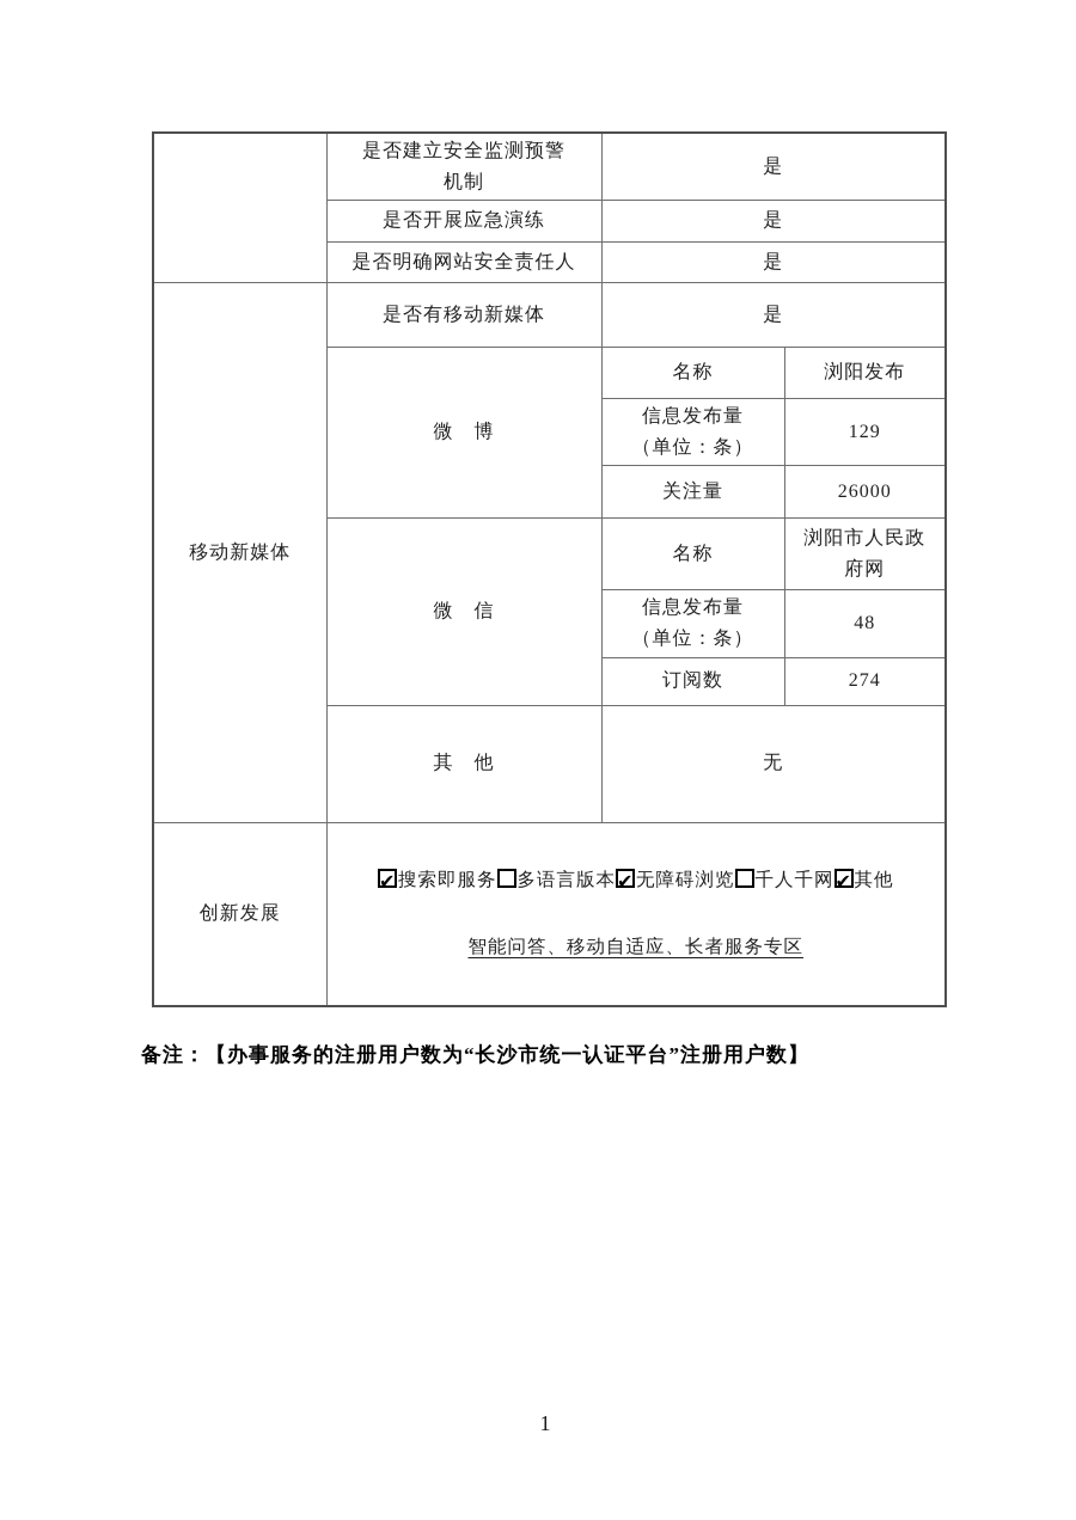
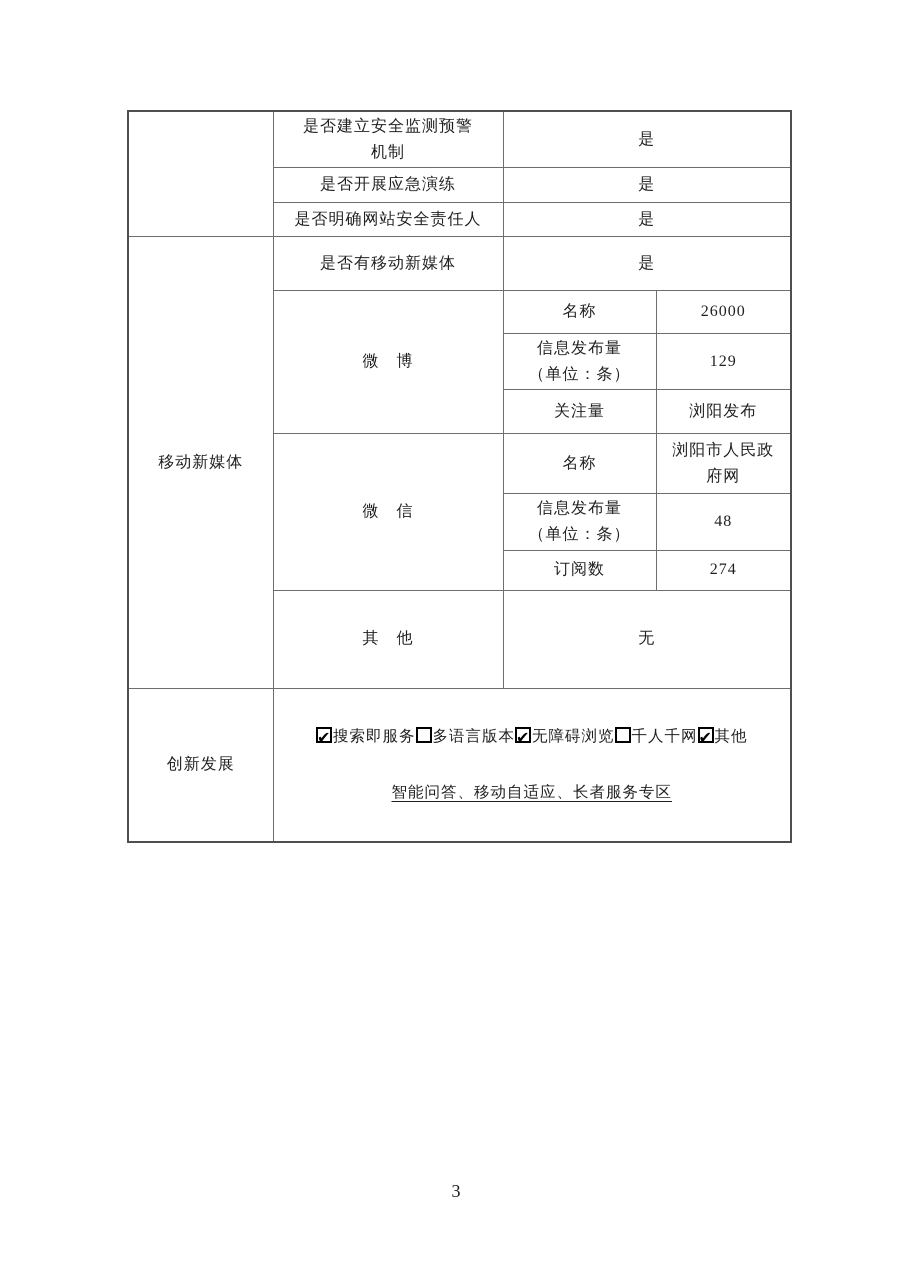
  	是否建立安全监测预警 机制	是
  是否开展应急演练	是
  是否明确网站安全责任人	是
  移动新媒体	是否有移动新媒体	是
- 微 博	名称	浏阳发布
+ 微 博	名称	26000
  信息发布量 （单位：条）	129
- 关注量	26000
+ 关注量	浏阳发布
  微 信	名称	浏阳市人民政 府网
  信息发布量 （单位：条）	48
  订阅数	274
  其 他	无
  创新发展	搜索即服务 多语言版本 无障碍浏览 千人千网 其他 智能问答、移动自适应、长者服务专区
- 备注：【办事服务的注册用户数为“长沙市统一认证平台”注册用户数】
- 1
+ 3
